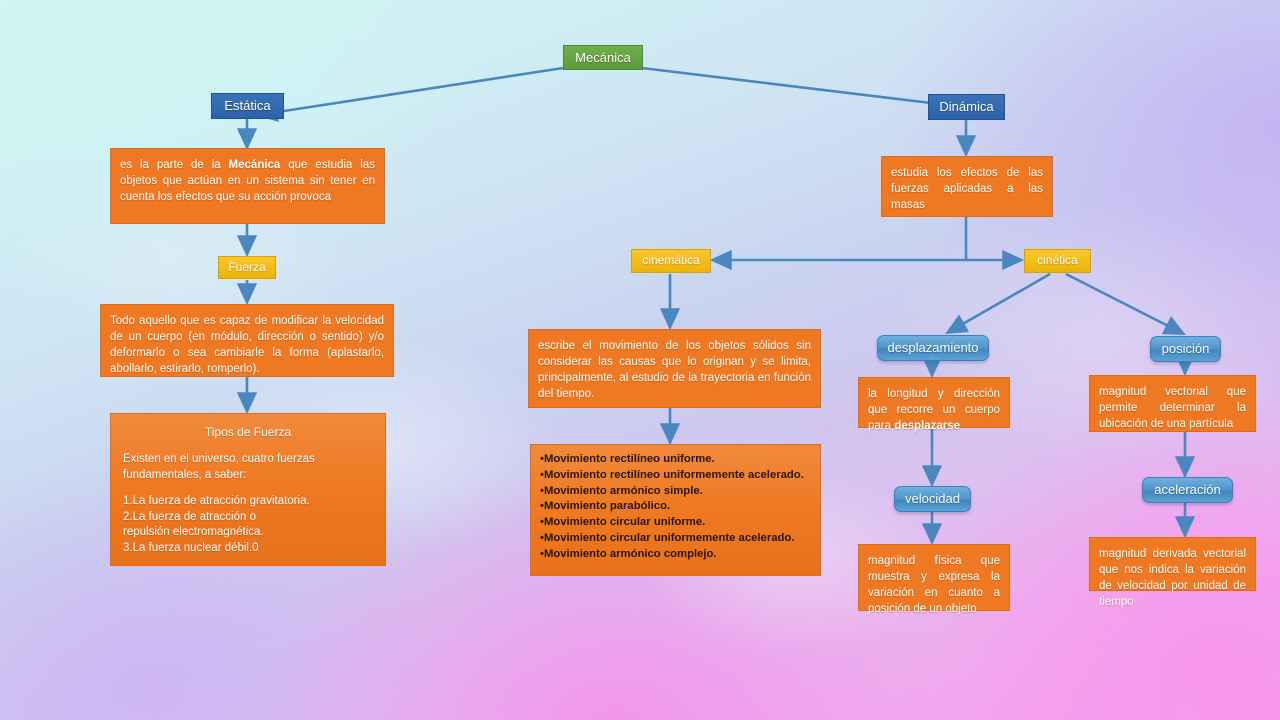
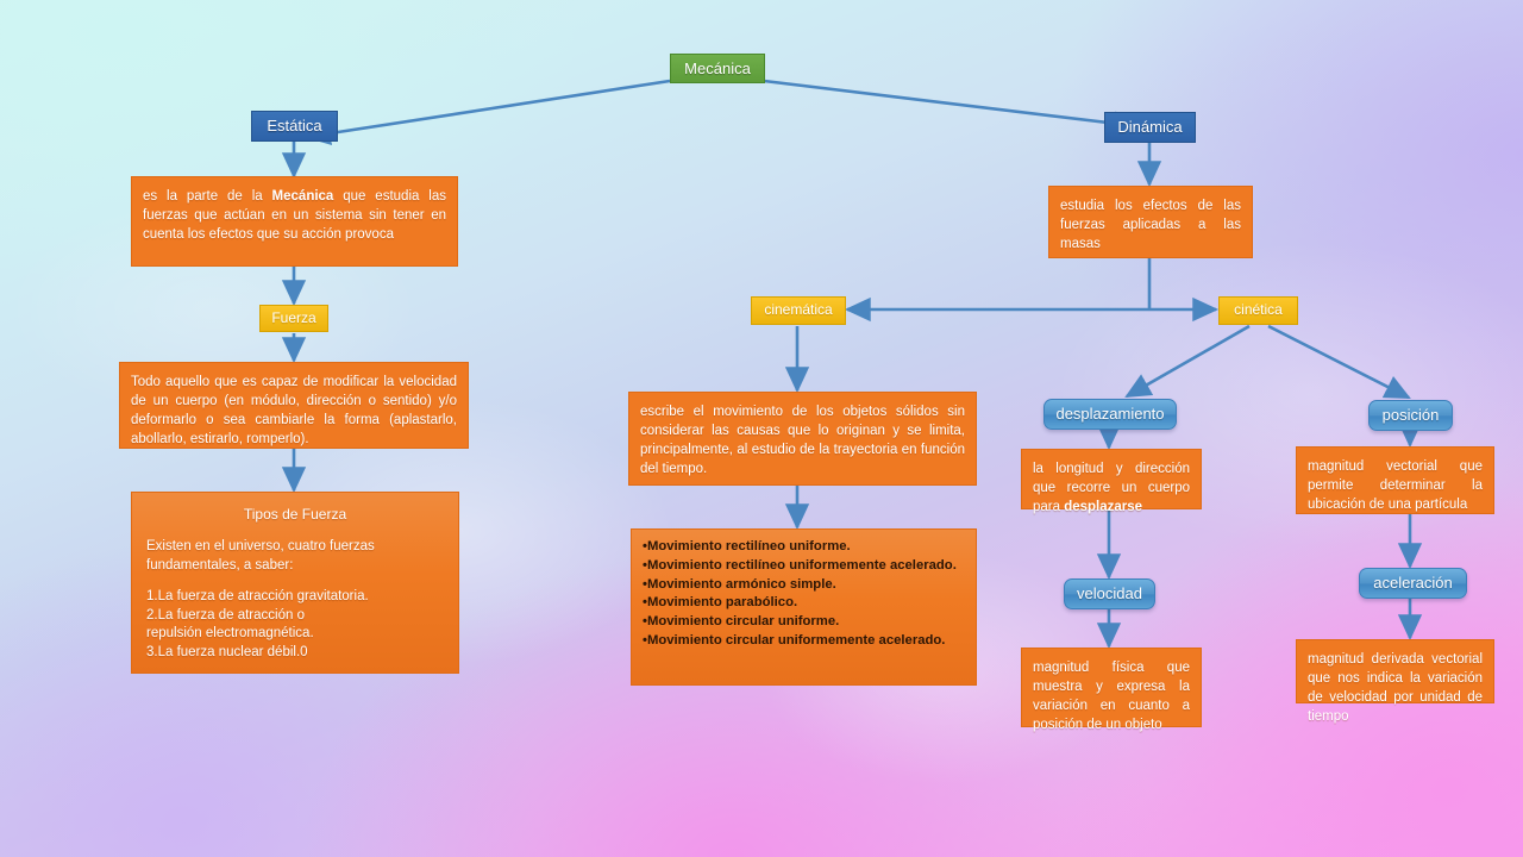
  Mecánica
  Estática
- es la parte de la Mecánica que estudia las objetos que actúan en un sistema sin tener en cuenta los efectos que su acción provoca
+ es la parte de la Mecánica que estudia las fuerzas que actúan en un sistema sin tener en cuenta los efectos que su acción provoca
  Fuerza
  Todo aquello que es capaz de modificar la velocidad de un cuerpo (en módulo, dirección o sentido) y/o deformarlo o sea cambiarle la forma (aplastarlo, abollarlo, estirarlo, romperlo).
  Tipos de Fuerza
  Existen en el universo, cuatro fuerzas fundamentales, a saber:
  1.La fuerza de atracción gravitatoria.
  2.La fuerza de atracción o
  repulsión electromagnética.
  3.La fuerza nuclear débil.0
  Dinámica
  estudia los efectos de las fuerzas aplicadas a las masas
  cinemática
  cinética
  escribe el movimiento de los objetos sólidos sin considerar las causas que lo originan y se limita, principalmente, al estudio de la trayectoria en función del tiempo.
  •Movimiento rectilíneo uniforme.
  •Movimiento rectilíneo uniformemente acelerado.
  •Movimiento armónico simple.
  •Movimiento parabólico.
  •Movimiento circular uniforme.
  •Movimiento circular uniformemente acelerado.
- •Movimiento armónico complejo.
  desplazamiento
  la longitud y dirección que recorre un cuerpo para desplazarse
  velocidad
  magnitud física que muestra y expresa la variación en cuanto a posición de un objeto
  posición
  magnitud vectorial que permite determinar la ubicación de una partícula
  aceleración
  magnitud derivada vectorial que nos indica la variación de velocidad por unidad de tiempo
